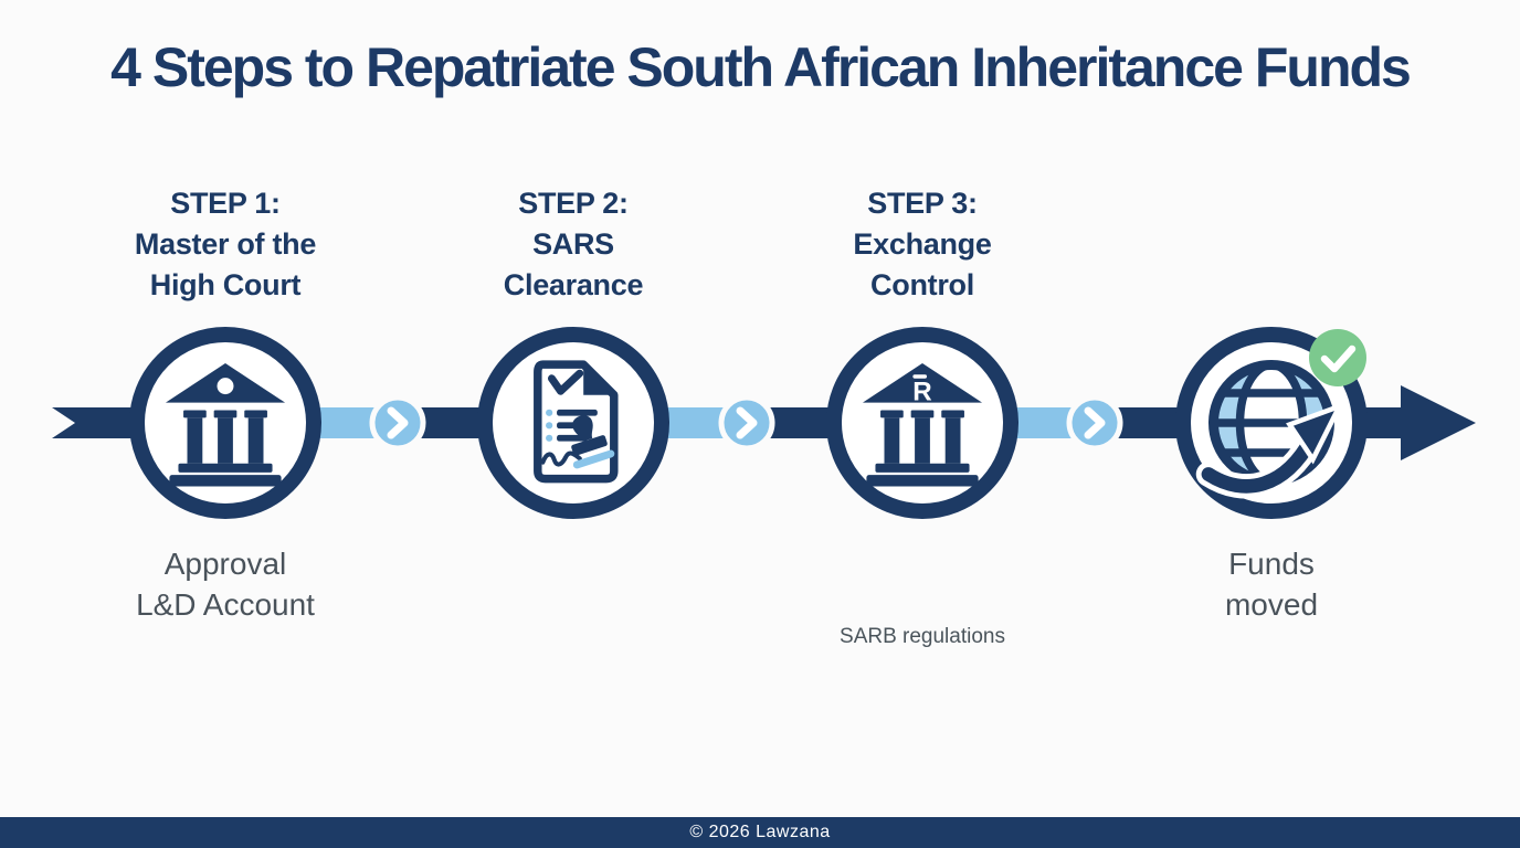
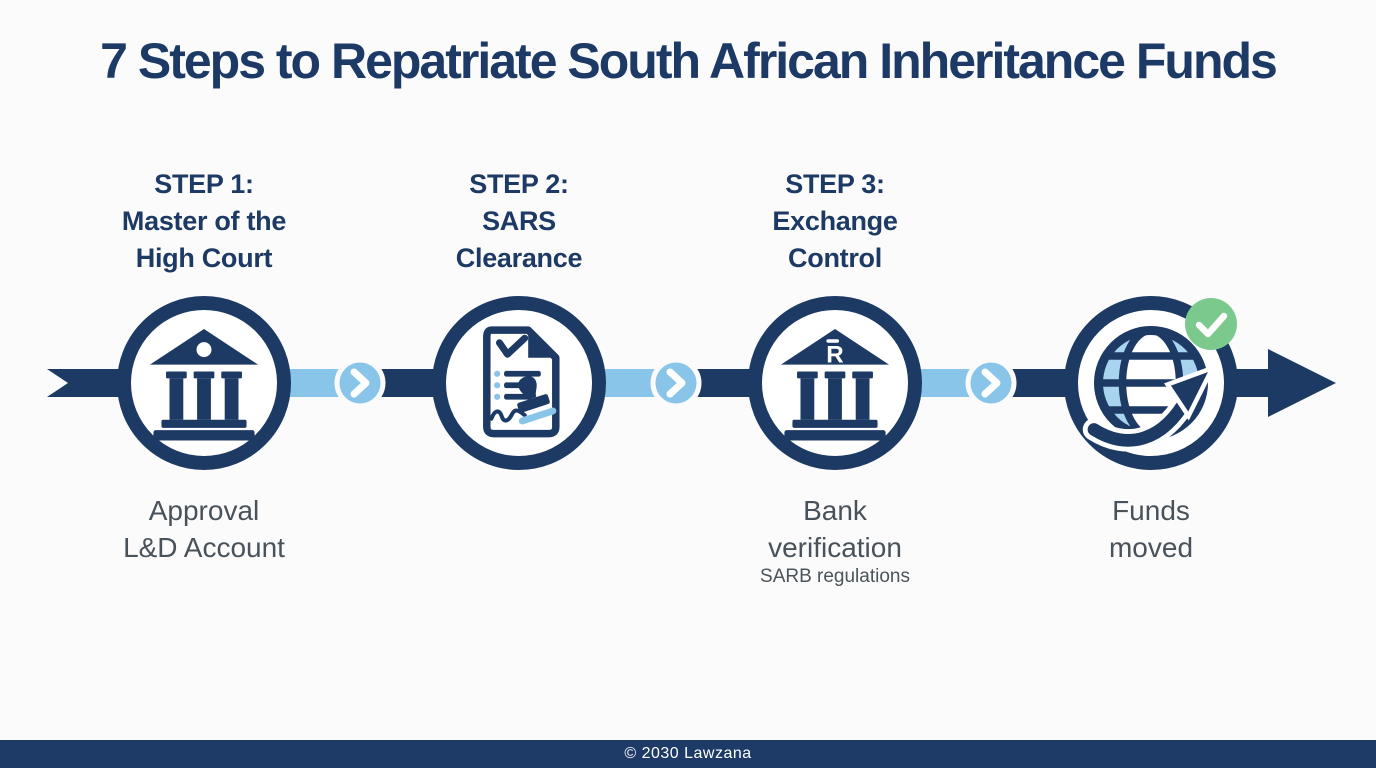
- 4 Steps to Repatriate South African Inheritance Funds
+ 7 Steps to Repatriate South African Inheritance Funds
  STEP 1:
  Master of the
  High Court
  STEP 2:
  SARS
  Clearance
  STEP 3:
  Exchange
  Control
  R
  Approval
  L&D Account
+ Bank
+ verification
  SARB regulations
  Funds
  moved
- © 2026 Lawzana
+ © 2030 Lawzana
